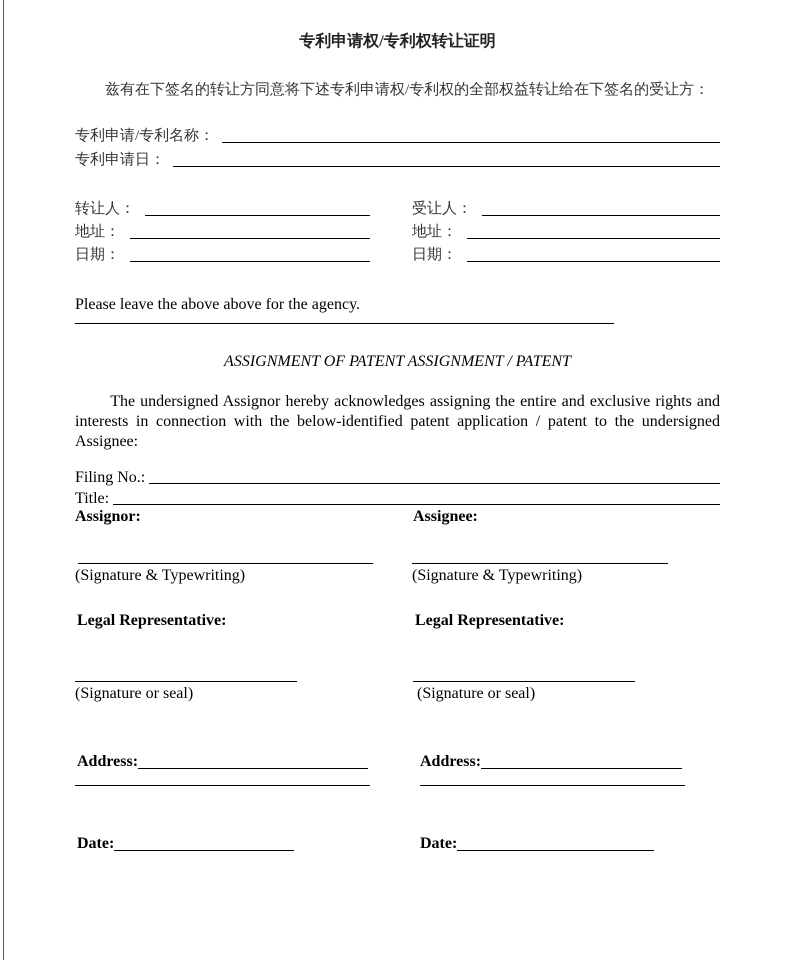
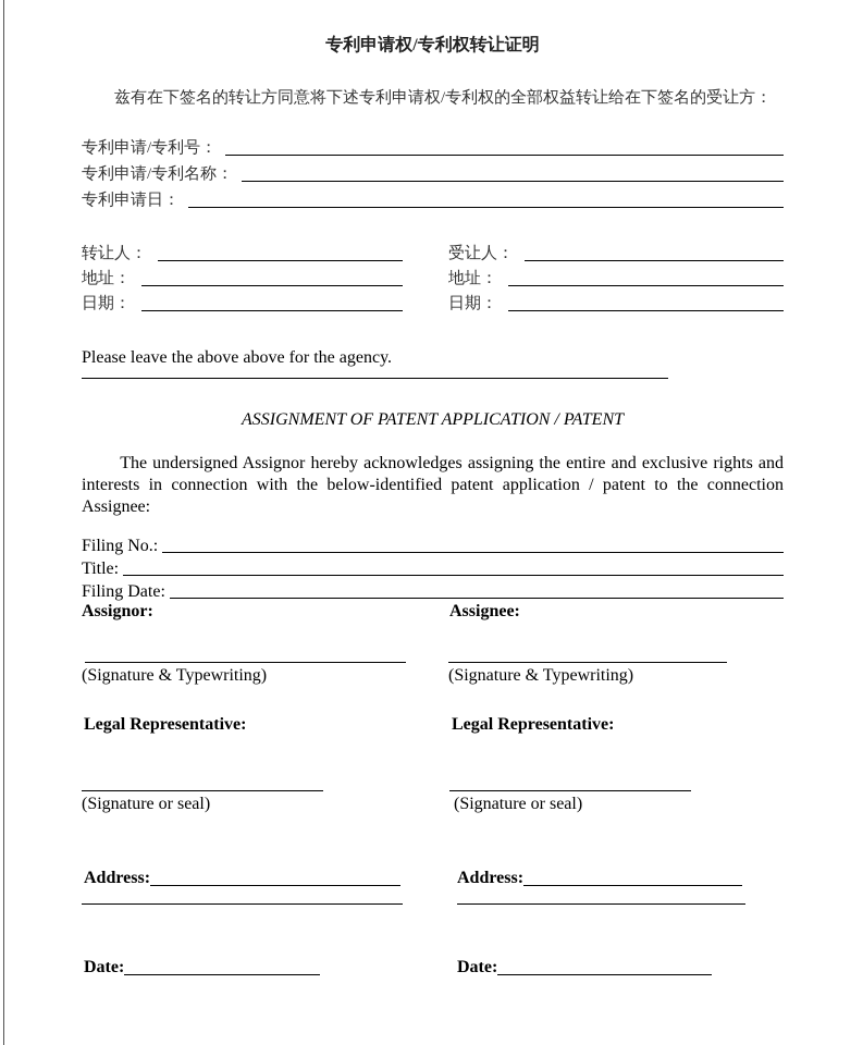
  专利申请权/专利权转让证明
  兹有在下签名的转让方同意将下述专利申请权/专利权的全部权益转让给在下签名的受让方：
+ 专利申请/专利号：
  专利申请/专利名称：
  专利申请日：
  转让人：
  受让人：
  地址：
  地址：
  日期：
  日期：
  Please leave the above above for the agency.
- ASSIGNMENT OF PATENT ASSIGNMENT / PATENT
+ ASSIGNMENT OF PATENT APPLICATION / PATENT
- The undersigned Assignor hereby acknowledges assigning the entire and exclusive rights and interests in connection with the below-identified patent application / patent to the undersigned Assignee:
+ The undersigned Assignor hereby acknowledges assigning the entire and exclusive rights and interests in connection with the below-identified patent application / patent to the connection Assignee:
  Filing No.:
  Title:
+ Filing Date:
  Assignor:
  Assignee:
  (Signature & Typewriting)
  (Signature & Typewriting)
  Legal Representative:
  Legal Representative:
  (Signature or seal)
  (Signature or seal)
  Address:
  Address:
  Date:
  Date:
